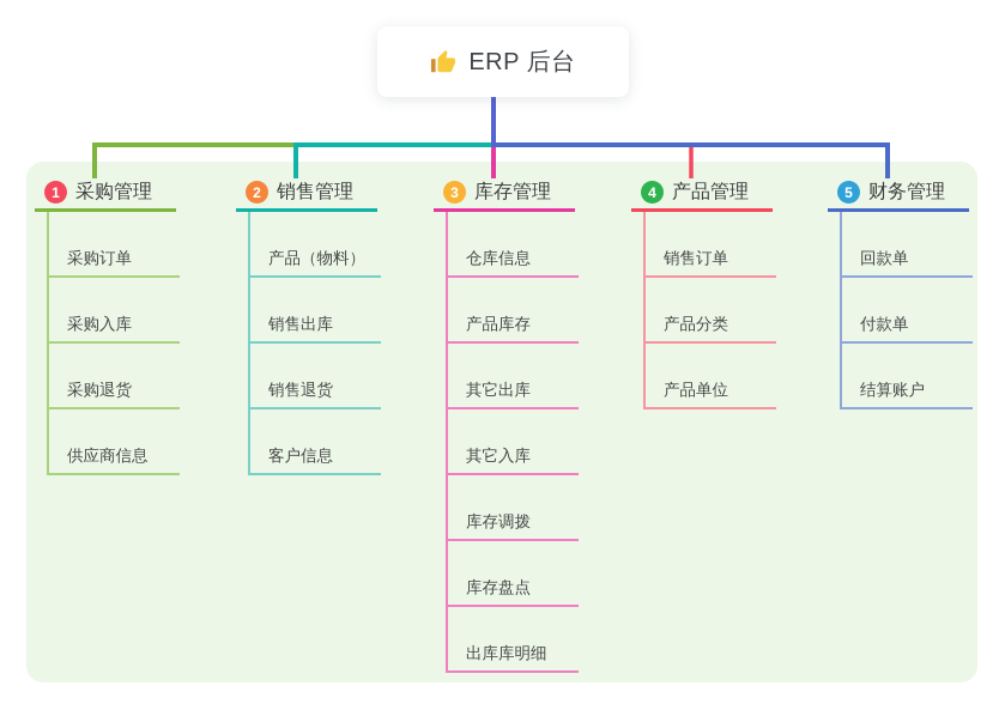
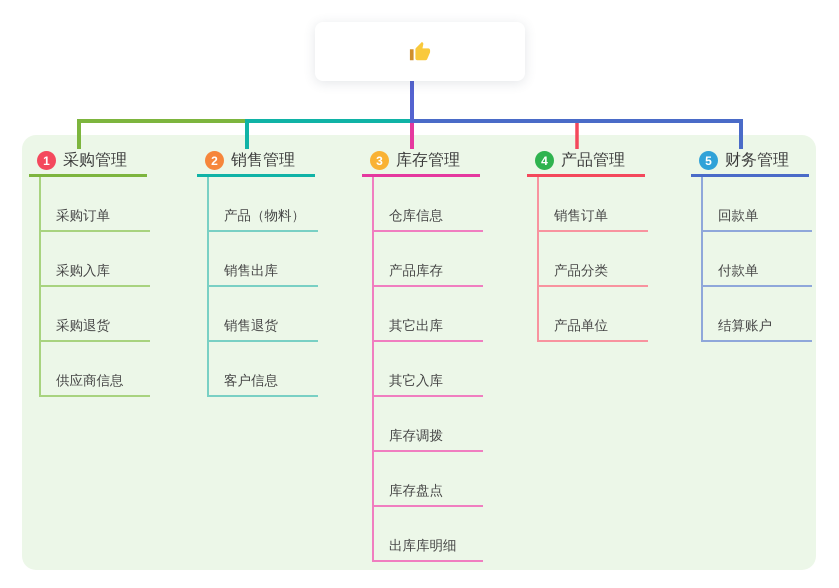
  1
  采购管理
  采购订单
  采购入库
  采购退货
  供应商信息
  2
  销售管理
  产品（物料）
  销售出库
  销售退货
  客户信息
  3
  库存管理
  仓库信息
  产品库存
  其它出库
  其它入库
  库存调拨
  库存盘点
  出库库明细
  4
  产品管理
  销售订单
  产品分类
  产品单位
  5
  财务管理
  回款单
  付款单
  结算账户
- ERP 后台
